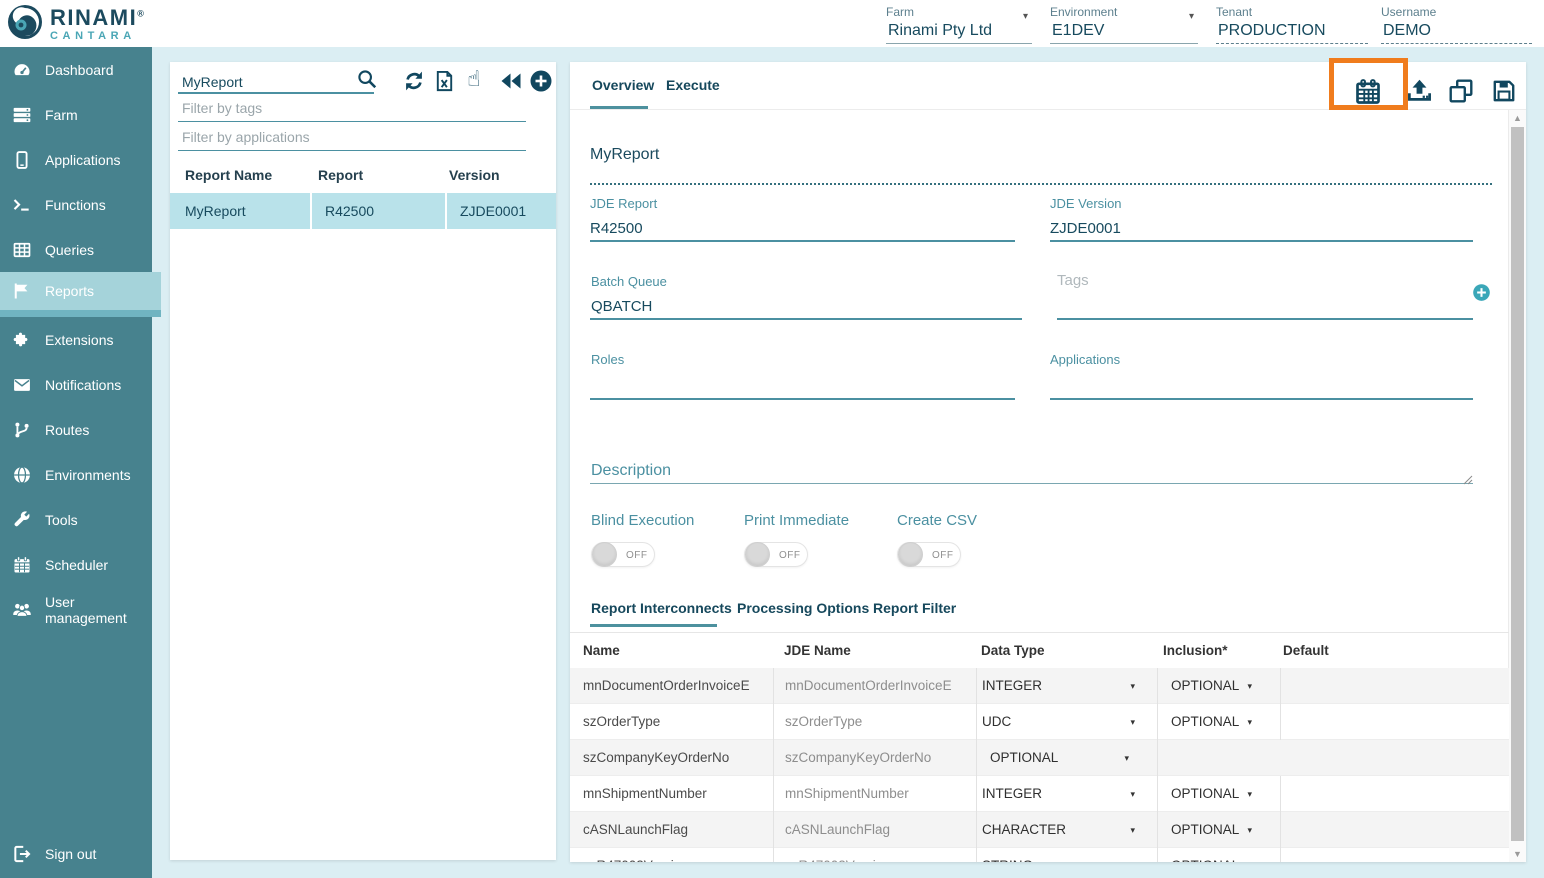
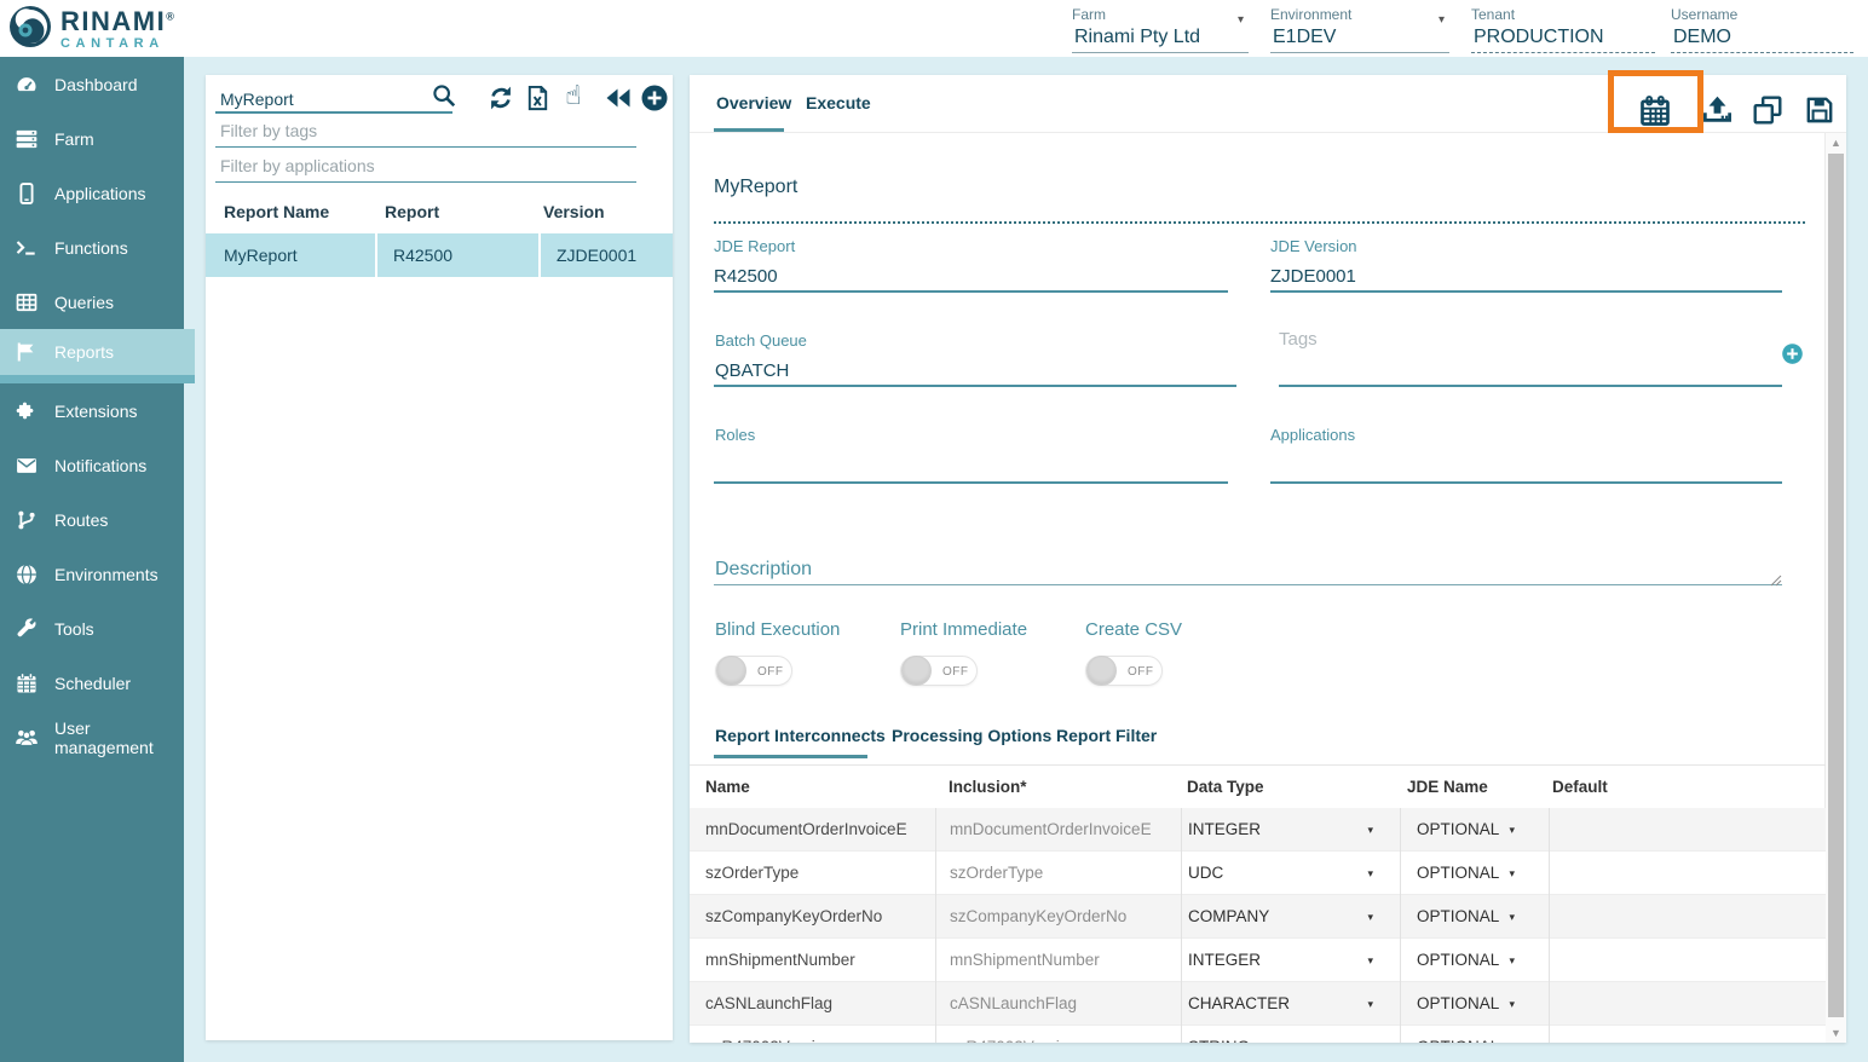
  RINAMI®
  CANTARA
  Farm
  Rinami Pty Ltd
  Environment
  E1DEV
  Tenant
  PRODUCTION
  Username
  DEMO
  Dashboard
  Farm
  Applications
  Functions
  Queries
  Reports
  Extensions
  Notifications
  Routes
  Environments
  Tools
  Scheduler
  User management
- Sign out
  MyReport
  ☝
  Filter by tags
  Filter by applications
  Report Name
  Report
  Version
  MyReport
  R42500
  ZJDE0001
  Overview
  Execute
  ▲
  ▼
  MyReport
  JDE Report
  R42500
  JDE Version
  ZJDE0001
  Batch Queue
  QBATCH
  Tags
  Roles
  Applications
  Description
  Blind Execution
  Print Immediate
  Create CSV
  OFF
  OFF
  OFF
  Report Interconnects
  Processing Options
  Report Filter
  Name
- JDE Name
+ Inclusion*
  Data Type
- Inclusion*
+ JDE Name
  Default
  mnDocumentOrderInvoiceE
  mnDocumentOrderInvoiceE
  INTEGER
  OPTIONAL
  szOrderType
  szOrderType
  UDC
  OPTIONAL
  szCompanyKeyOrderNo
  szCompanyKeyOrderNo
+ COMPANY
  OPTIONAL
  mnShipmentNumber
  mnShipmentNumber
  INTEGER
  OPTIONAL
  cASNLaunchFlag
  cASNLaunchFlag
  CHARACTER
  OPTIONAL
